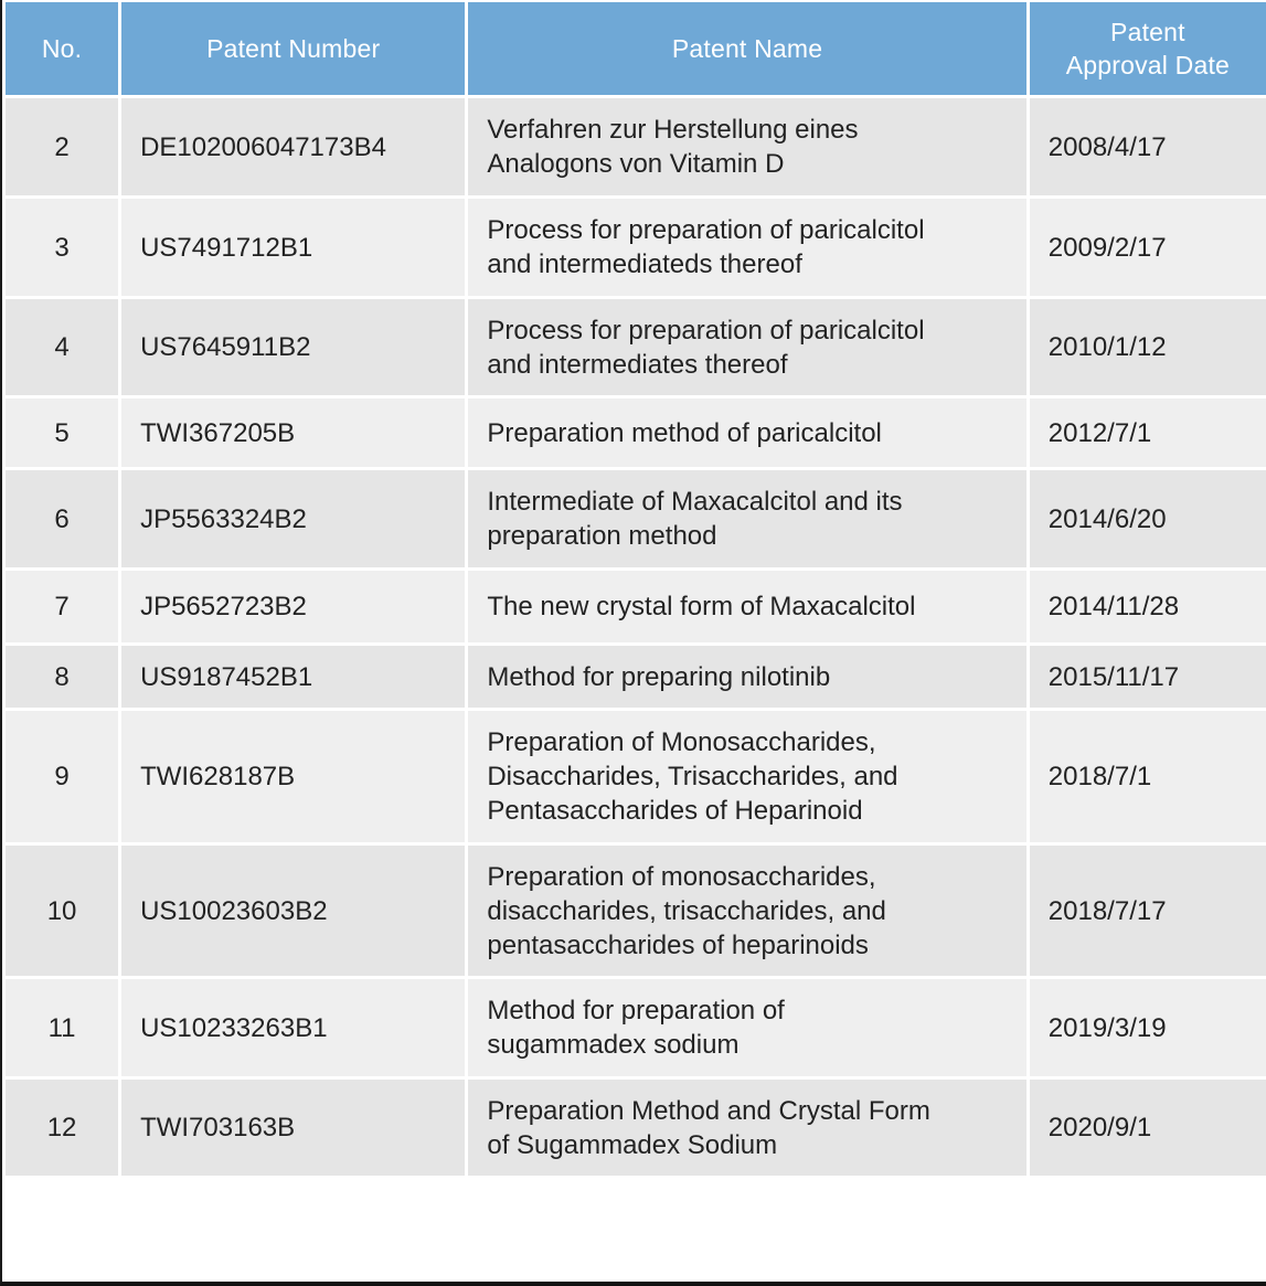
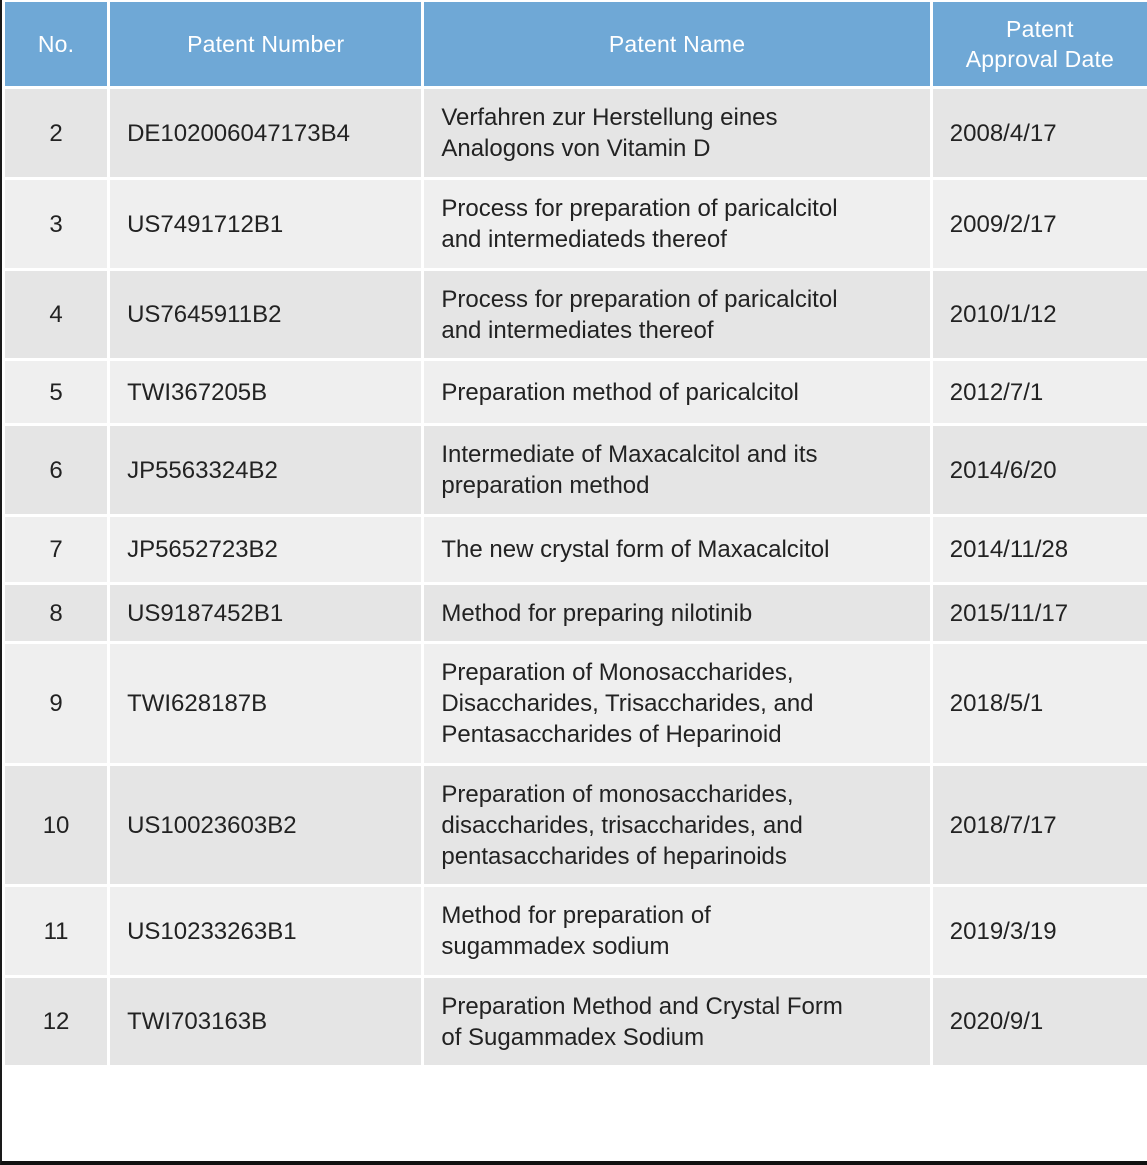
  No.	Patent Number	Patent Name	Patent Approval Date
  2	DE102006047173B4	Verfahren zur Herstellung einesAnalogons von Vitamin D	2008/4/17
  3	US7491712B1	Process for preparation of paricalcitoland intermediateds thereof	2009/2/17
  4	US7645911B2	Process for preparation of paricalcitoland intermediates thereof	2010/1/12
  5	TWI367205B	Preparation method of paricalcitol	2012/7/1
  6	JP5563324B2	Intermediate of Maxacalcitol and itspreparation method	2014/6/20
  7	JP5652723B2	The new crystal form of Maxacalcitol	2014/11/28
  8	US9187452B1	Method for preparing nilotinib	2015/11/17
- 9	TWI628187B	Preparation of Monosaccharides,Disaccharides, Trisaccharides, andPentasaccharides of Heparinoid	2018/7/1
+ 9	TWI628187B	Preparation of Monosaccharides,Disaccharides, Trisaccharides, andPentasaccharides of Heparinoid	2018/5/1
  10	US10023603B2	Preparation of monosaccharides,disaccharides, trisaccharides, andpentasaccharides of heparinoids	2018/7/17
  11	US10233263B1	Method for preparation ofsugammadex sodium	2019/3/19
  12	TWI703163B	Preparation Method and Crystal Formof Sugammadex Sodium	2020/9/1
